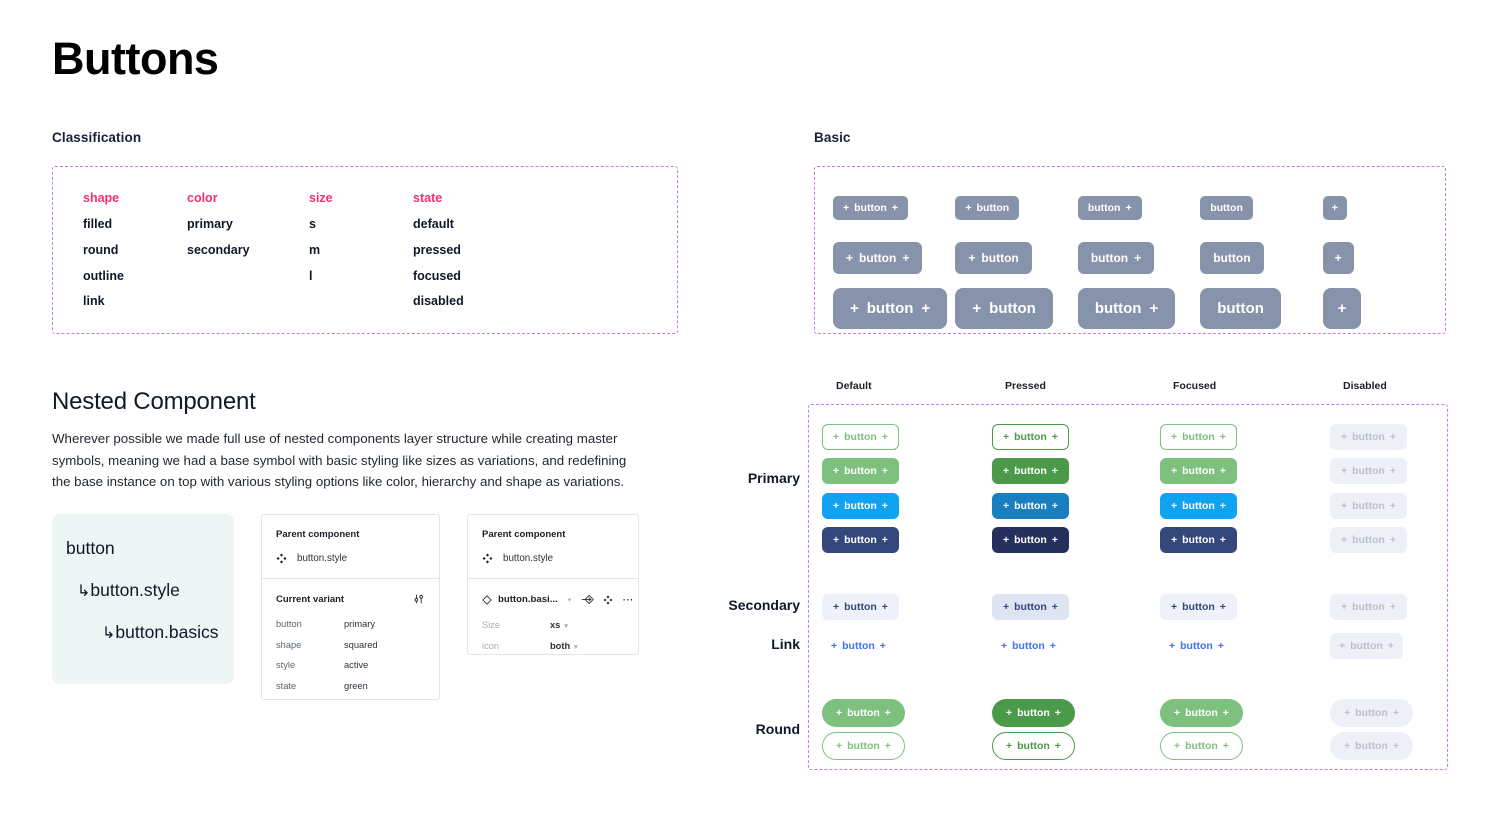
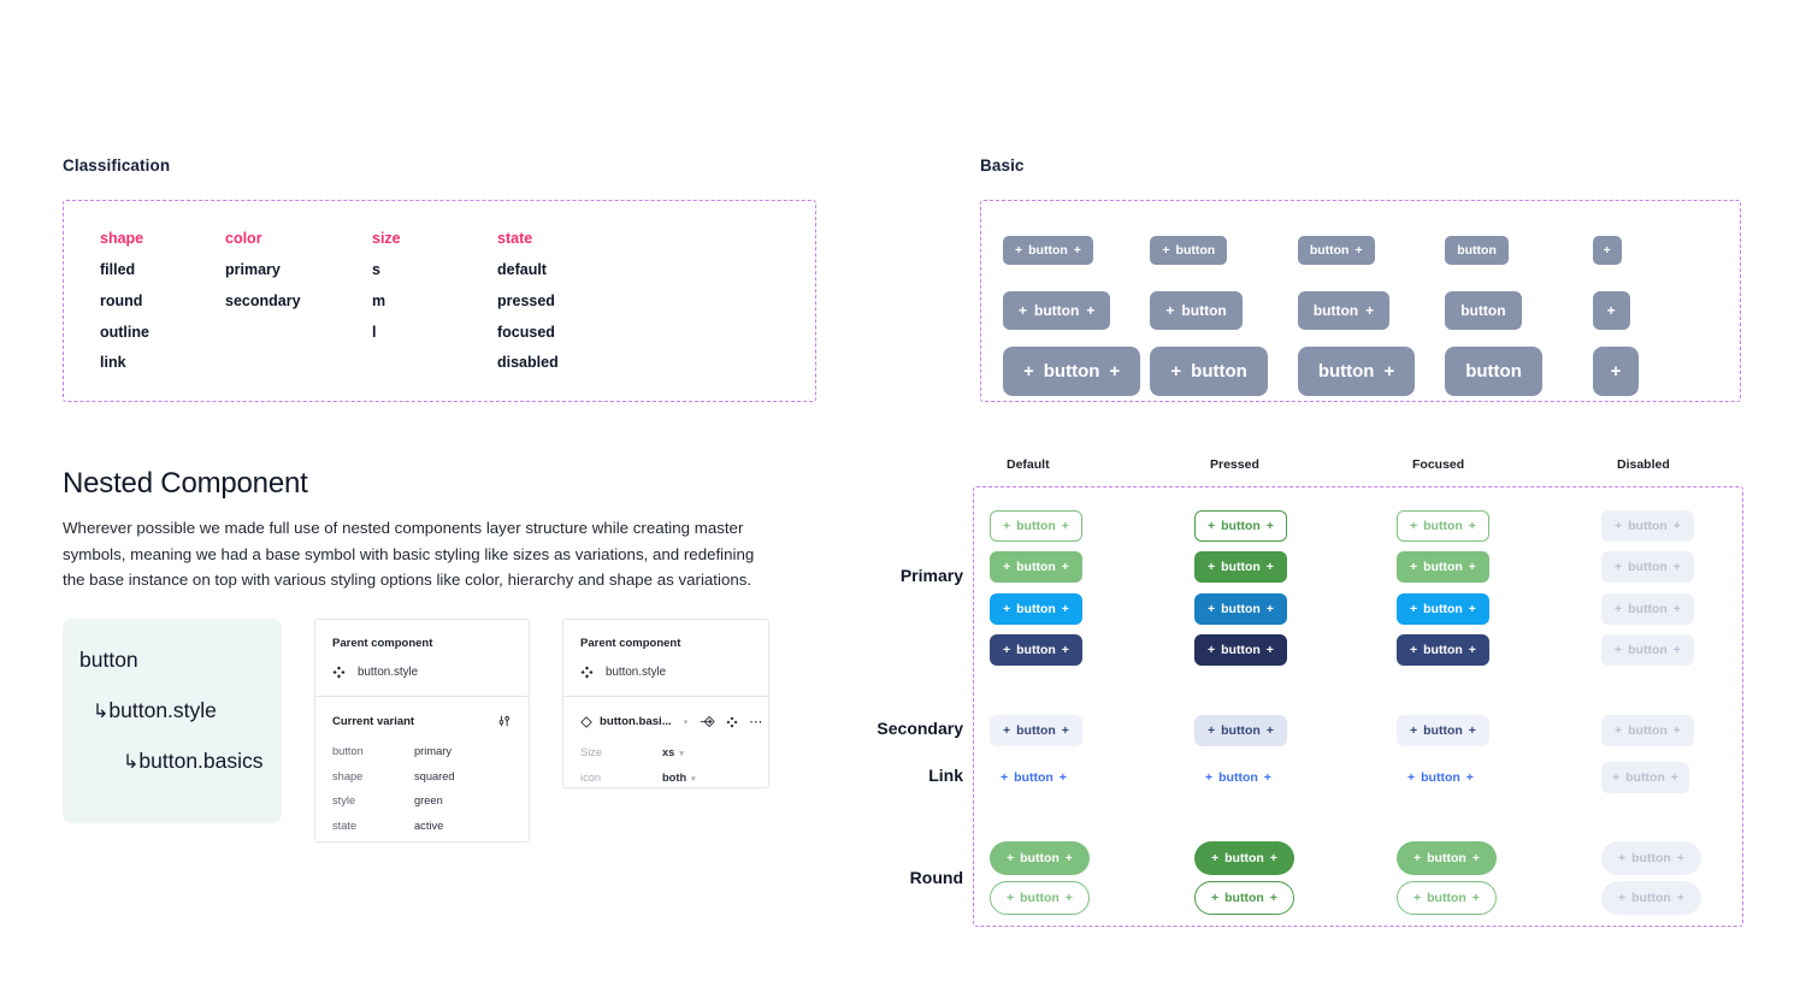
- Buttons
  Classification
  shape
  filled
  round
  outline
  link
  color
  primary
  secondary
  size
  s
  m
  l
  state
  default
  pressed
  focused
  disabled
  Basic
  +
  button
  +
  +
  button
  button
  +
  button
  +
  +
  button
  +
  +
  button
  button
  +
  button
  +
  +
  button
  +
  +
  button
  button
  +
  button
  +
  Nested Component
  Wherever possible we made full use of nested components layer structure while creating master symbols, meaning we had a base symbol with basic styling like sizes as variations, and redefining the base instance on top with various styling options like color, hierarchy and shape as variations.
  button
  ↳button.style
  ↳button.basics
  Parent component
  button.style
  Current variant
  button
  primary
  shape
  squared
  style
- active
+ green
  state
- green
+ active
  Parent component
  button.style
  button.basi...
  ⋯
  Size
  icon
  both
  Default
  Pressed
  Focused
  Disabled
  Primary
  Secondary
  Link
  Round
  +
  button
  +
  +
  button
  +
  +
  button
  +
  +
  button
  +
  +
  button
  +
  +
  button
  +
  +
  button
  +
  +
  button
  +
  +
  button
  +
  +
  button
  +
  +
  button
  +
  +
  button
  +
  +
  button
  +
  +
  button
  +
  +
  button
  +
  +
  button
  +
  +
  button
  +
  +
  button
  +
  +
  button
  +
  +
  button
  +
  +
  button
  +
  +
  button
  +
  +
  button
  +
  +
  button
  +
  +
  button
  +
  +
  button
  +
  +
  button
  +
  +
  button
  +
  +
  button
  +
  +
  button
  +
  +
  button
  +
  +
  button
  +
